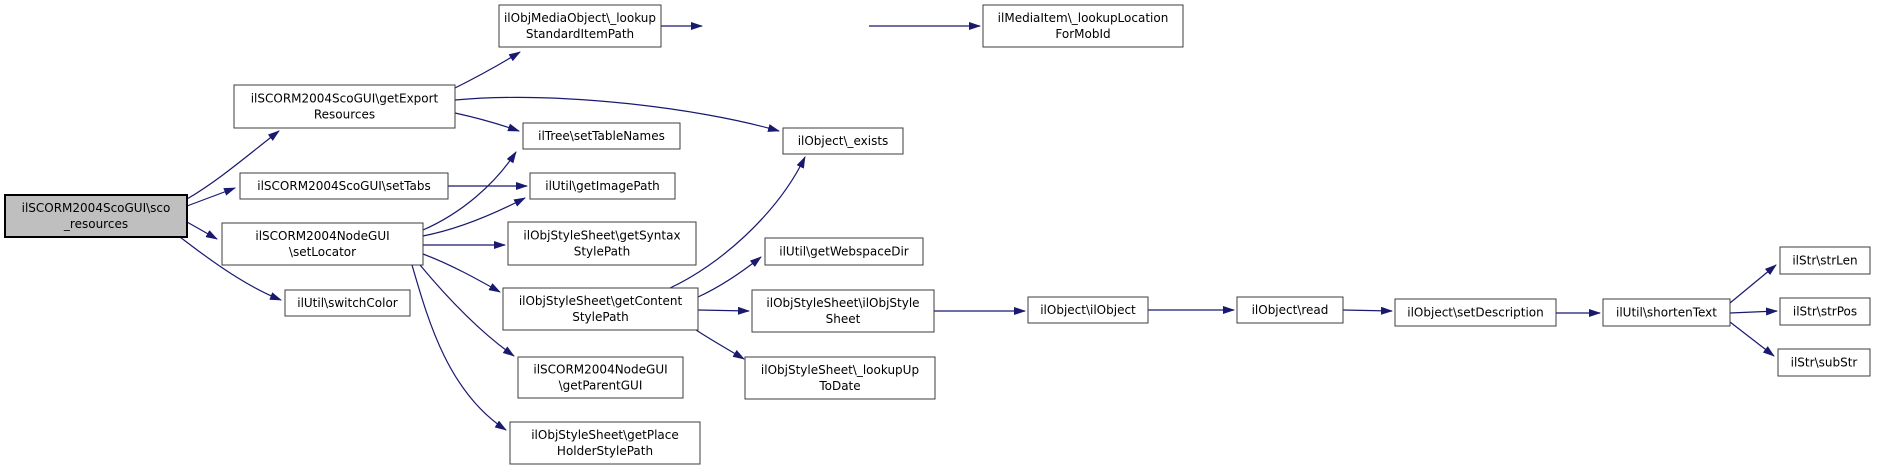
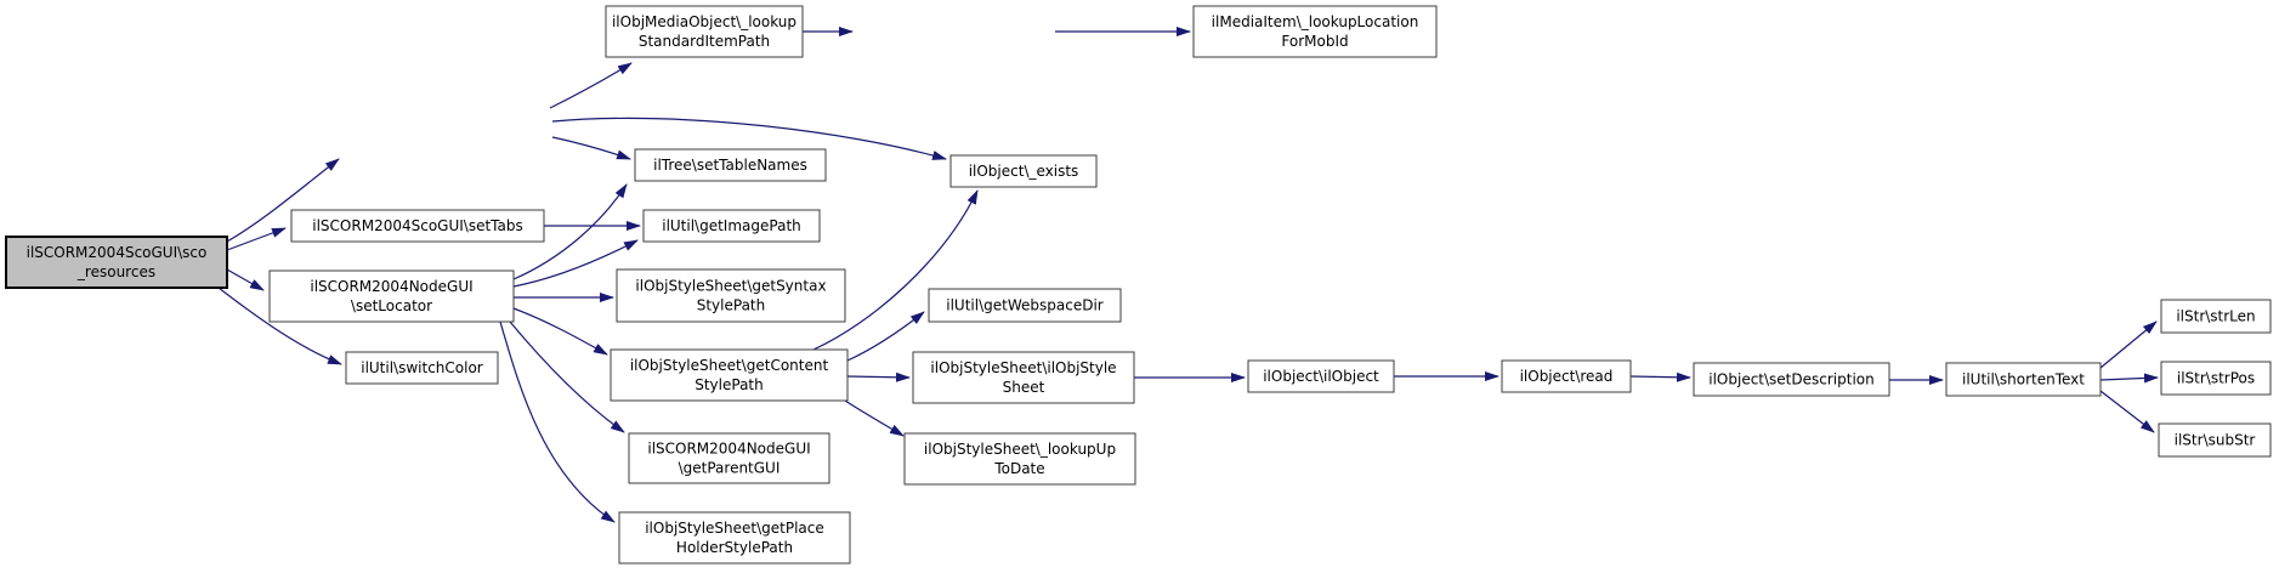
  ilSCORM2004ScoGUI\sco _resources
- ilSCORM2004ScoGUI\getExport Resources
  ilObjMediaObject\_lookup StandardItemPath
  ilMediaItem\_lookupLocation ForMobId
  ilSCORM2004ScoGUI\setTabs
  ilTree\setTableNames
  ilUtil\getImagePath
  ilSCORM2004NodeGUI \setLocator
  ilObjStyleSheet\getSyntax StylePath
  ilObject\_exists
  ilUtil\switchColor
  ilObjStyleSheet\getContent StylePath
  ilUtil\getWebspaceDir
  ilObjStyleSheet\ilObjStyle Sheet
  ilObjStyleSheet\_lookupUp ToDate
  ilSCORM2004NodeGUI \getParentGUI
  ilObjStyleSheet\getPlace HolderStylePath
  ilObject\ilObject
  ilObject\read
  ilObject\setDescription
  ilUtil\shortenText
  ilStr\strLen
  ilStr\strPos
  ilStr\subStr
